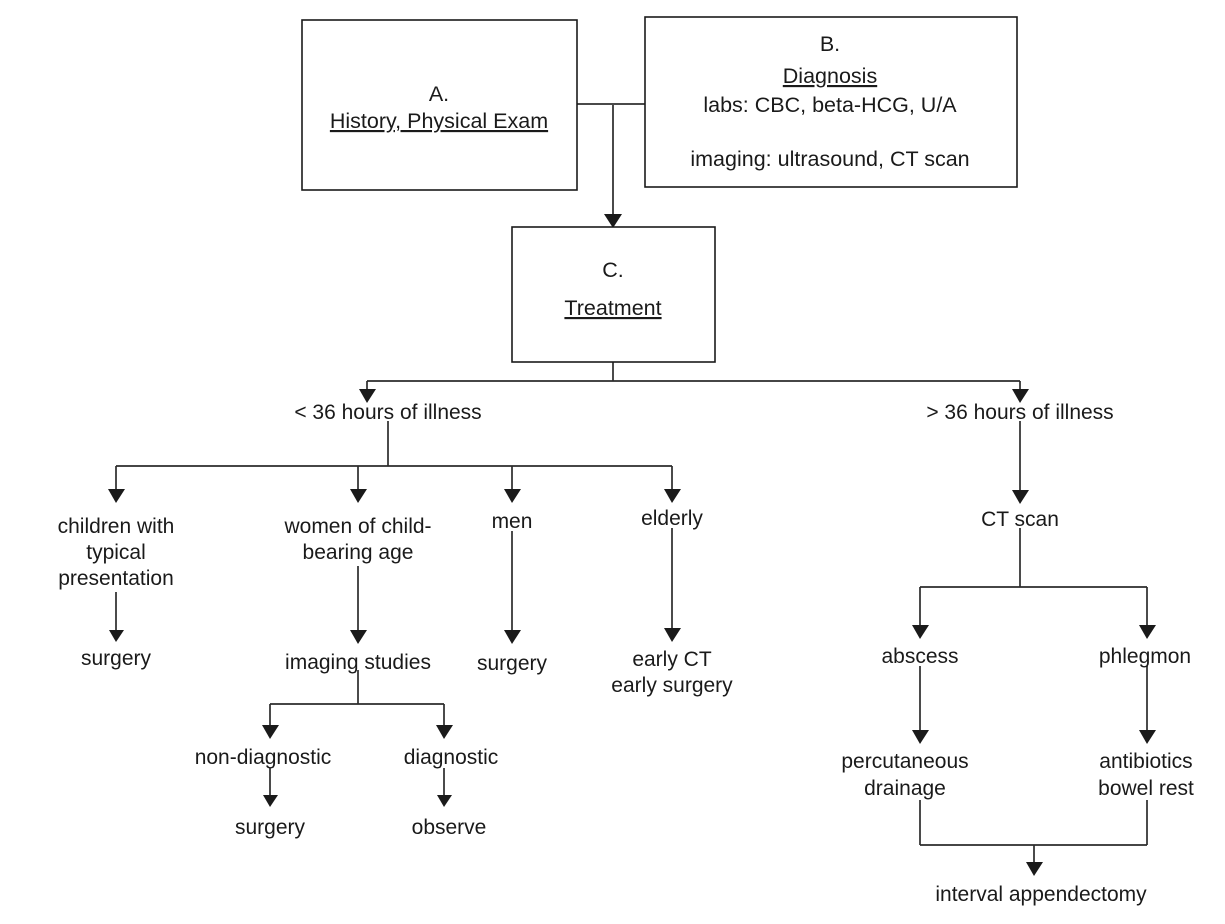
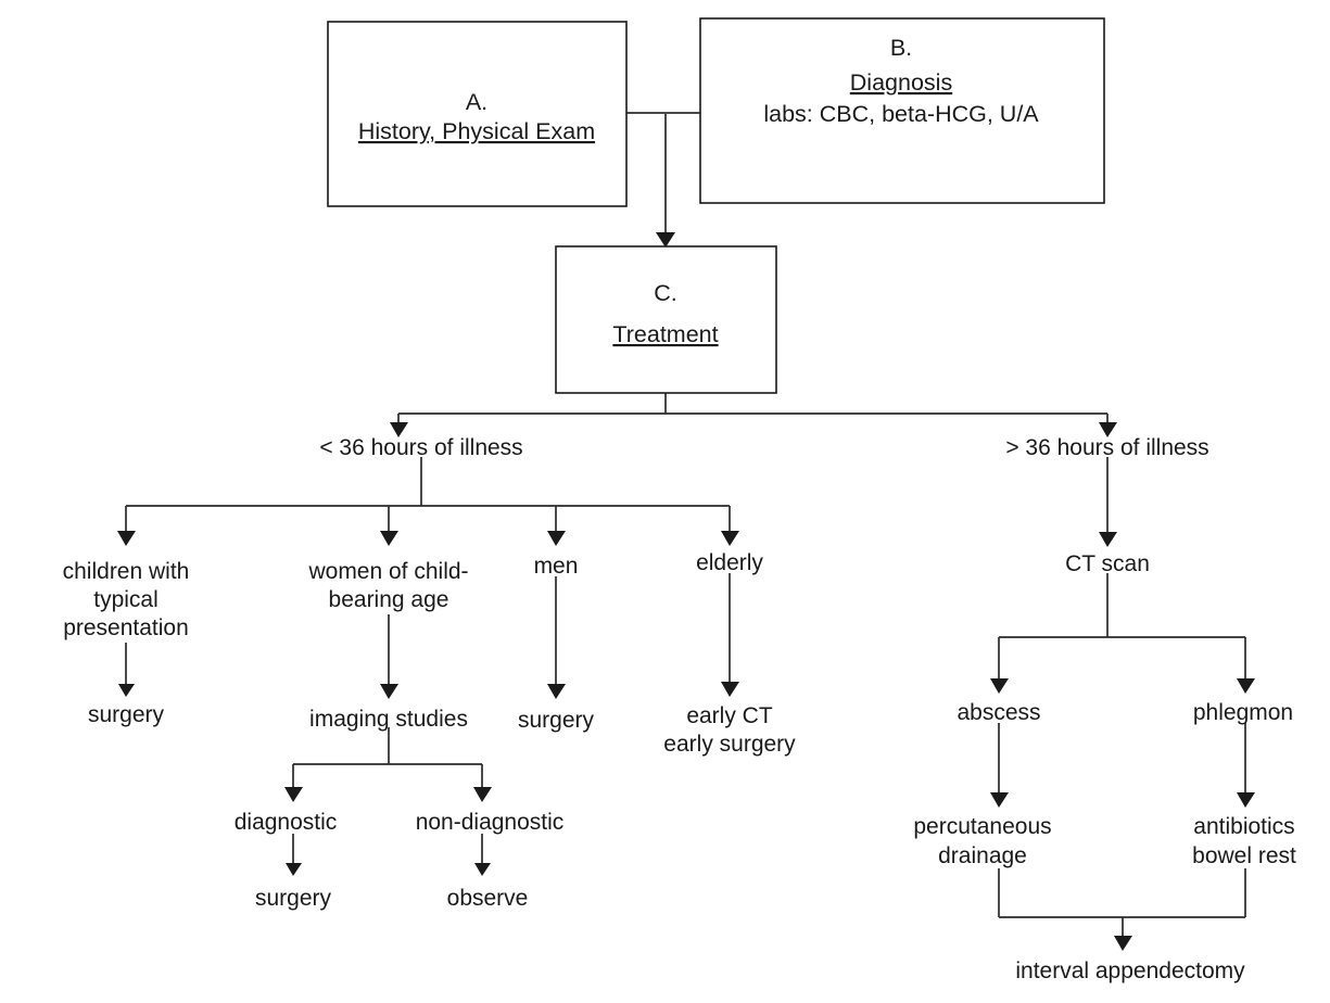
  A.
  History, Physical Exam
  B.
  Diagnosis
  labs: CBC, beta-HCG, U/A
- imaging: ultrasound, CT scan
  C.
  Treatment
  < 36 hours of illness
  > 36 hours of illness
  children with
  typical
  presentation
  surgery
  women of child-
  bearing age
  imaging studies
- non-diagnostic
+ diagnostic
  surgery
- diagnostic
+ non-diagnostic
  observe
  men
  surgery
  elderly
  early CT
  early surgery
  CT scan
  abscess
  percutaneous
  drainage
  phlegmon
  antibiotics
  bowel rest
  interval appendectomy
